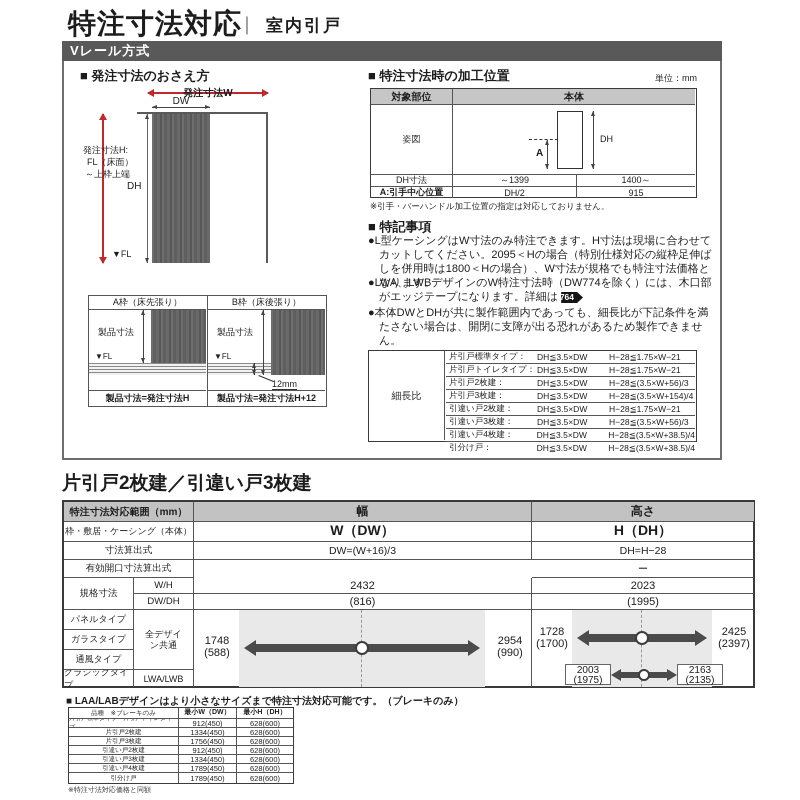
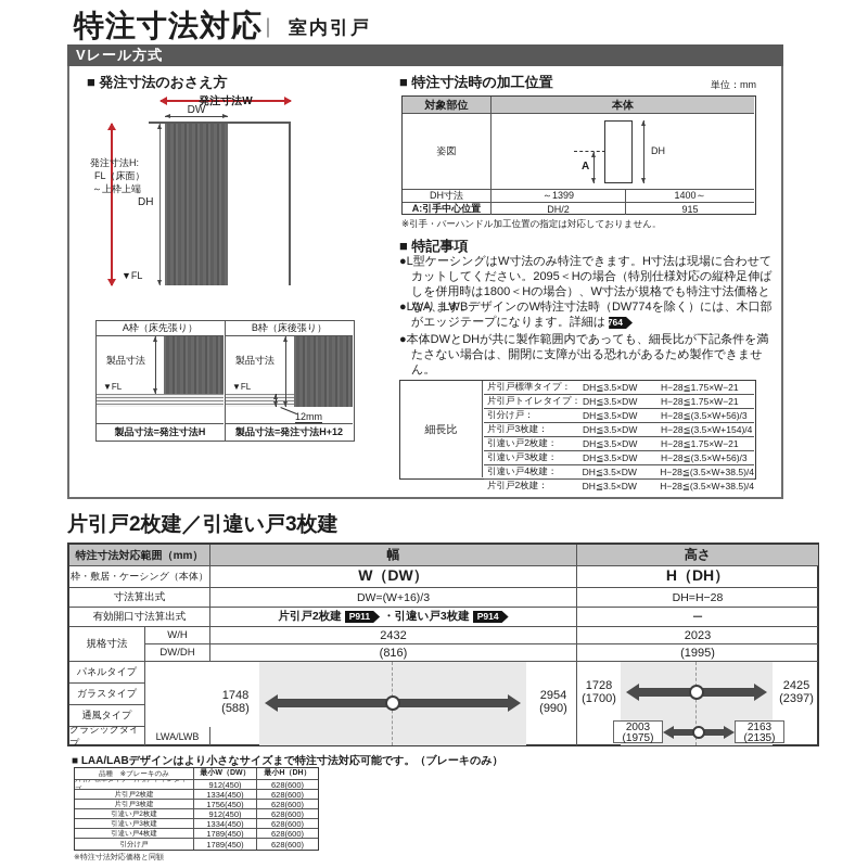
  特注寸法対応
  ｜
  室内引戸
  Vレール方式
  ■ 発注寸法のおさえ方
  発注寸法W
  DW
  発注寸法H:
  FL（床面）
  ～上枠上端
  DH
  ▼FL
  A枠（床先張り）
  製品寸法
  ▼FL
  製品寸法=発注寸法H
  B枠（床後張り）
  製品寸法
  ▼FL
  12mm
  製品寸法=発注寸法H+12
  ■ 特注寸法時の加工位置
  単位：mm
  対象部位
  本体
  姿図
  DH
  A
  DH寸法
  ～1399
  1400～
  A:引手中心位置
  DH/2
  915
  ※引手・バーハンドル加工位置の指定は対応しておりません。
  ■ 特記事項
  ●L型ケーシングはW寸法のみ特注できます。H寸法は現場に合わせてカットしてください。2095＜Hの場合（特別仕様対応の縦枠足伸ばしを併用時は1800＜Hの場合）、W寸法が規格でも特注寸法価格となります。
  ●LWA、LWBデザインのW特注寸法時（DW774を除く）には、木口部がエッジテープになります。詳細は 764
  ●本体DWとDHが共に製作範囲内であっても、細長比が下記条件を満たさない場合は、開閉に支障が出る恐れがあるため製作できません。
  細長比
  片引戸標準タイプ：
  DH≦3.5×DW
  H−28≦1.75×W−21
  片引戸トイレタイプ：
  DH≦3.5×DW
  H−28≦1.75×W−21
- 片引戸2枚建：
+ 引分け戸：
  DH≦3.5×DW
  H−28≦(3.5×W+56)/3
  片引戸3枚建：
  DH≦3.5×DW
  H−28≦(3.5×W+154)/4
  引違い戸2枚建：
  DH≦3.5×DW
  H−28≦1.75×W−21
  引違い戸3枚建：
  DH≦3.5×DW
  H−28≦(3.5×W+56)/3
  引違い戸4枚建：
  DH≦3.5×DW
  H−28≦(3.5×W+38.5)/4
- 引分け戸：
+ 片引戸2枚建：
  DH≦3.5×DW
  H−28≦(3.5×W+38.5)/4
  片引戸2枚建／引違い戸3枚建
  特注寸法対応範囲（mm）
  幅
  高さ
  枠・敷居・ケーシング（本体）
  W（DW）
  H（DH）
  寸法算出式
  DW=(W+16)/3
  DH=H−28
  有効開口寸法算出式
+ 片引戸2枚建
+ P911
+ ・引違い戸3枚建
+ P914
  ー
  規格寸法
  W/H
  2432
  2023
  DW/DH
  (816)
  (1995)
  パネルタイプ
  ガラスタイプ
  通風タイプ
  クラシックタイプ
- 全デザイン共通
  LWA/LWB
  1748
  (588)
  2954
  (990)
  1728
  (1700)
  2425
  (2397)
  2003
  (1975)
  2163
  (2135)
  ■ LAA/LABデザインはより小さなサイズまで特注寸法対応可能です。（ブレーキのみ）
  912(450)
  628(600)
  1334(450)
  628(600)
  1756(450)
  628(600)
  912(450)
  628(600)
  1334(450)
  628(600)
  1789(450)
  628(600)
  1789(450)
  628(600)
